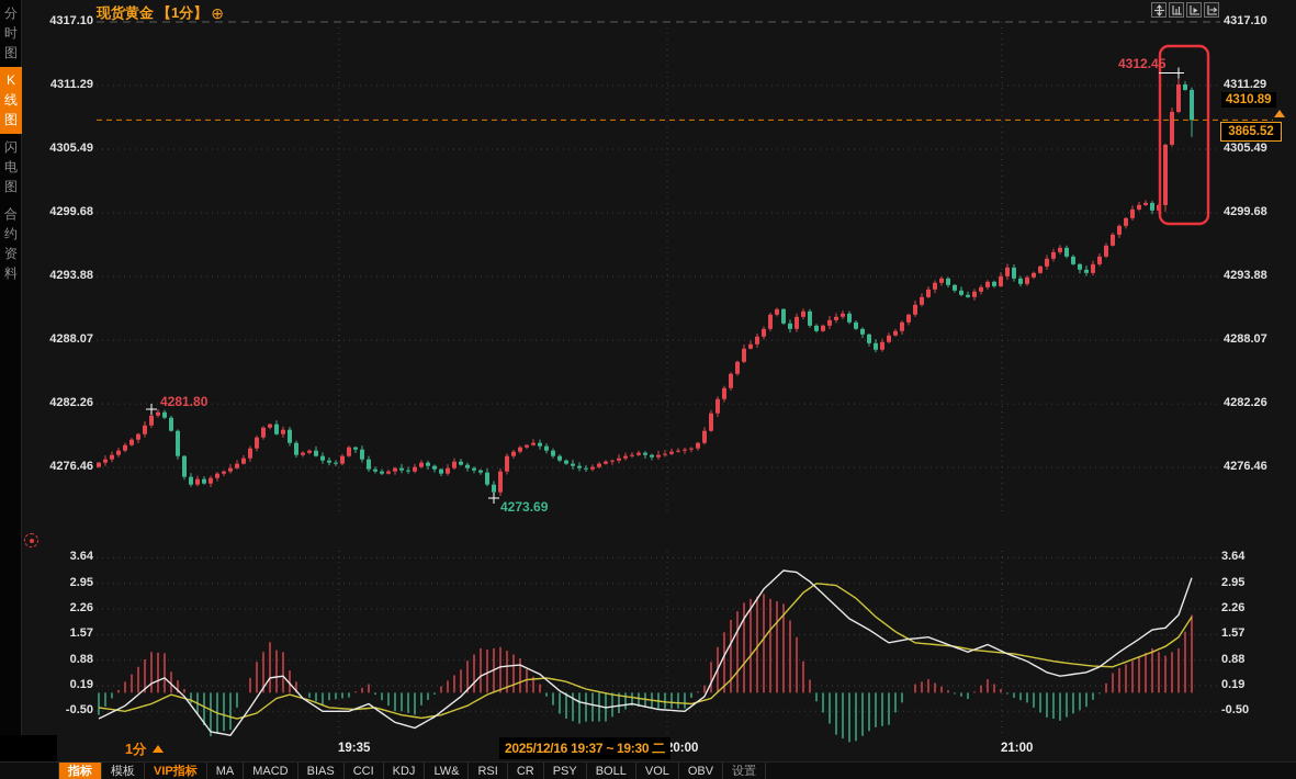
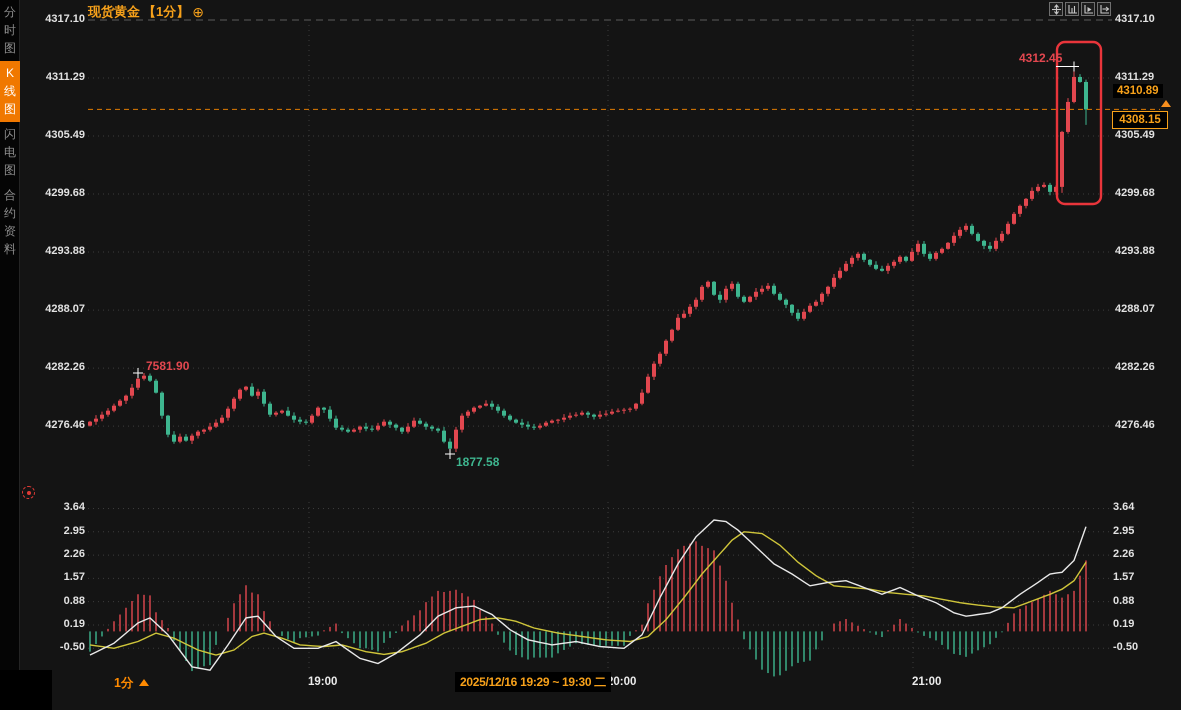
  分
  时
  图
  K
  线
  图
  闪
  电
  图
  合
  约
  资
  料
  现货黄金
  【1分】
  ⊕
  4317.10
  4317.10
  4311.29
  4311.29
  4305.49
  4305.49
  4299.68
  4299.68
  4293.88
  4293.88
  4288.07
  4288.07
  4282.26
  4282.26
  4276.46
  4276.46
  3.64
  3.64
  2.95
  2.95
  2.26
  2.26
  1.57
  1.57
  0.88
  0.88
  0.19
  0.19
  -0.50
  -0.50
  4312.45
- 4281.80
+ 7581.90
- 4273.69
+ 1877.58
  4310.89
- 3865.52
+ 4308.15
  1分
- 2025/12/16 19:37 ~ 19:30 二
+ 2025/12/16 19:29 ~ 19:30 二
- 19:35
+ 19:00
  0:00
  21:00
- 指标
- 模板
- VIP指标
- MA
- MACD
- BIAS
- CCI
- KDJ
- LW&
- RSI
- CR
- PSY
- BOLL
- VOL
- OBV
- 设置
